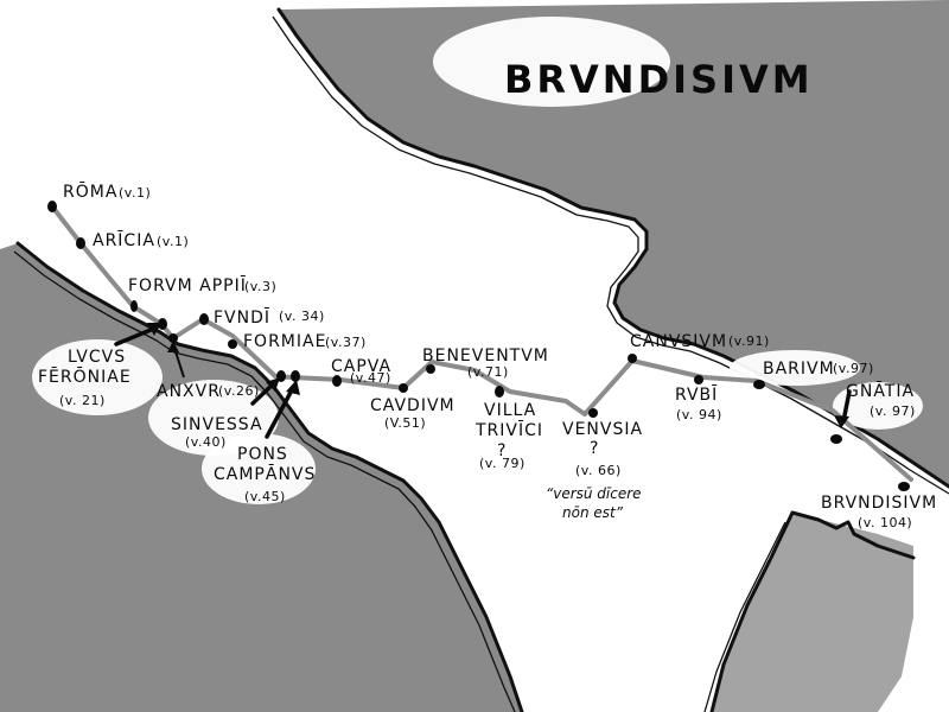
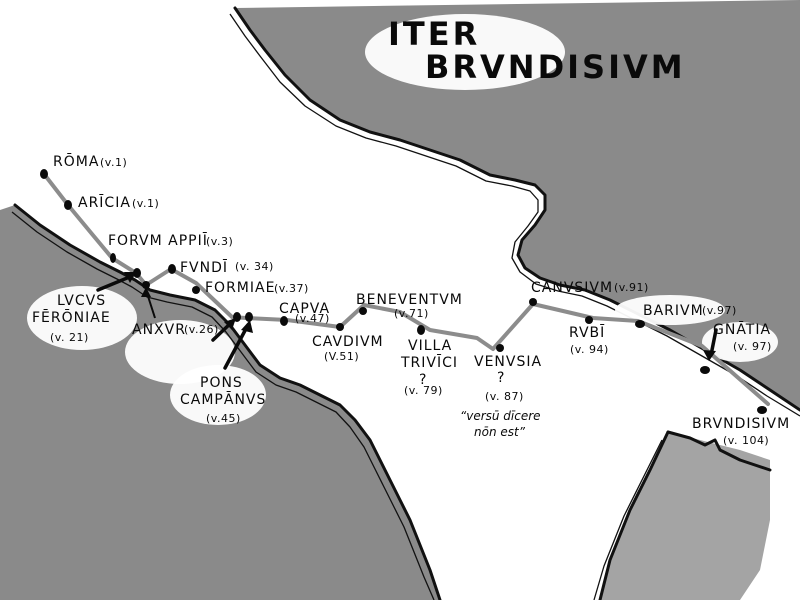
+ ITER
  BRVNDISIVM
  RŌMA
  (v.1)
  ARĪCIA
  (v.1)
  FORVM APPIĪ
  (v.3)
  LVCVS
  FĒRŌNIAE
  (v. 21)
  ANXVR
  (v.26)
  FVNDĪ
  (v. 34)
  FORMIAE
  (v.37)
- SINVESSA
- (v.40)
  PONS
  CAMPĀNVS
  (v.45)
  CAPVA
  (v.47)
  CAVDIVM
  (V.51)
  BENEVENTVM
  (v.71)
  VILLA
  TRIVĪCI
  ?
  (v. 79)
  VENVSIA
  ?
- (v. 66)
+ (v. 87)
  “versū dīcere
  nōn est”
  CANVSIVM
  (v.91)
  RVBĪ
  (v. 94)
  BARIVM
  (v.97)
  GNĀTIA
  (v. 97)
  BRVNDISIVM
  (v. 104)
